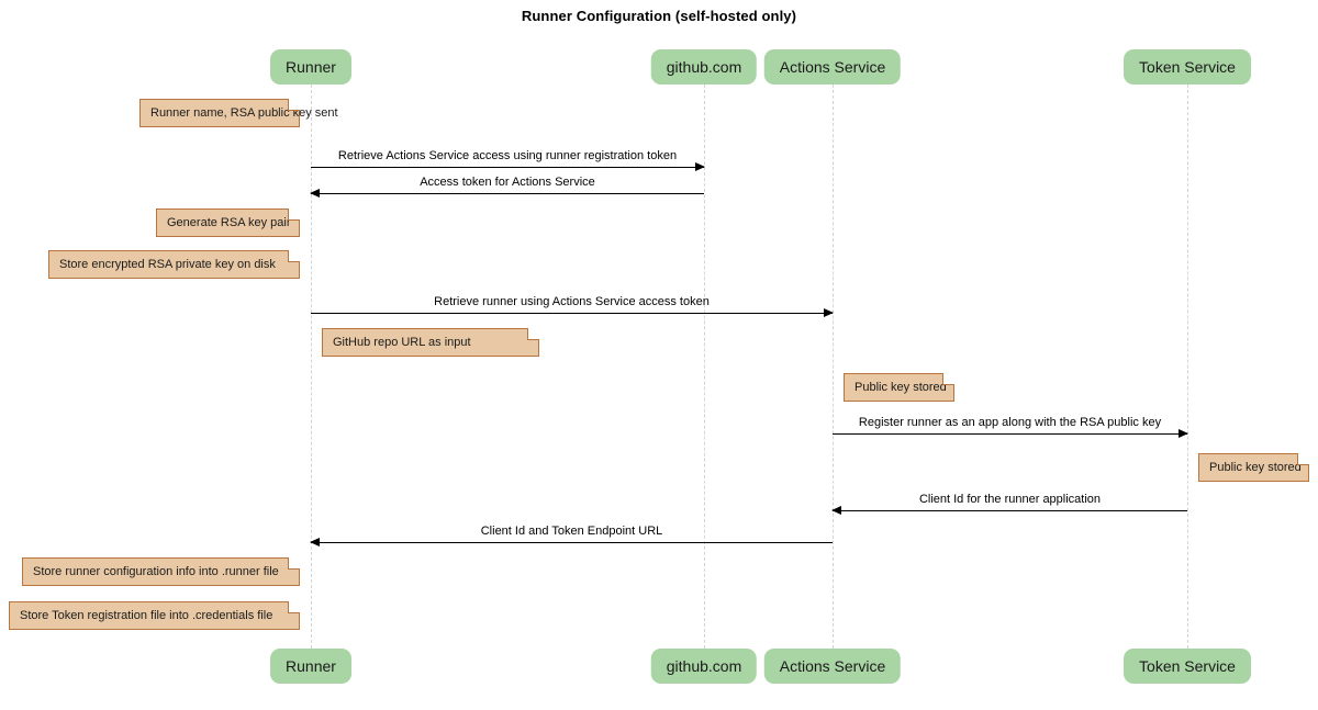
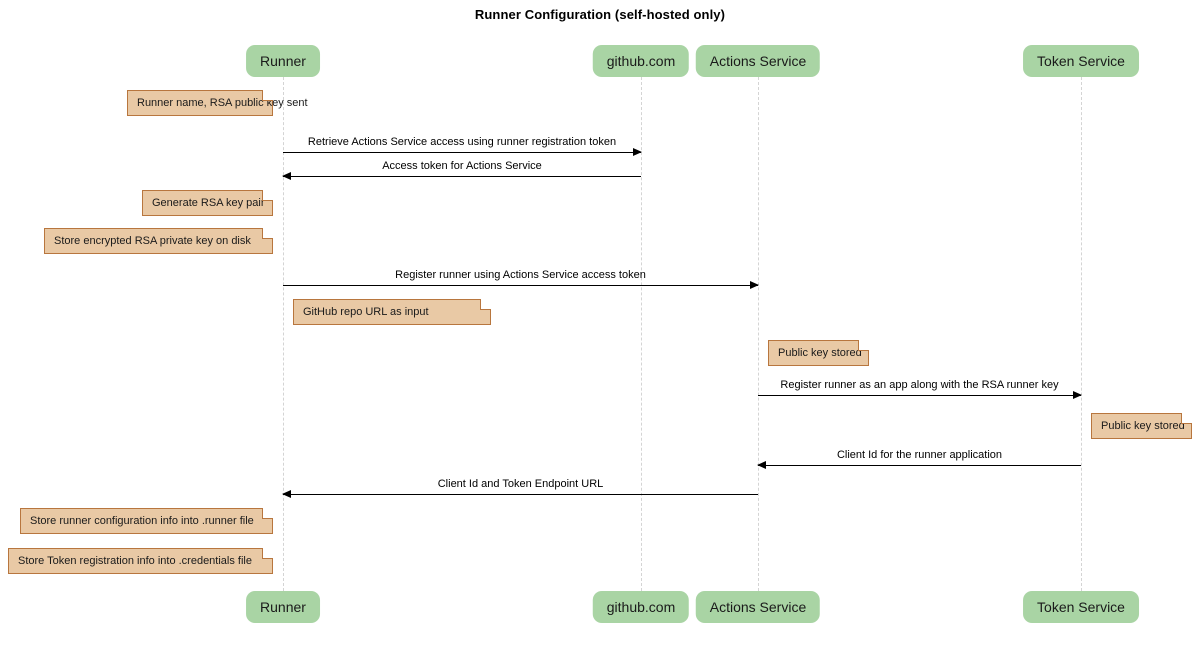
  Runner Configuration (self-hosted only)
  Runner
  github.com
  Actions Service
  Token Service
  Runner
  github.com
  Actions Service
  Token Service
  Retrieve Actions Service access using runner registration token
  Access token for Actions Service
- Retrieve runner using Actions Service access token
+ Register runner using Actions Service access token
- Register runner as an app along with the RSA public key
+ Register runner as an app along with the RSA runner key
  Client Id for the runner application
  Client Id and Token Endpoint URL
  Runner name, RSA public key sent
  Generate RSA key pair
  Store encrypted RSA private key on disk
  GitHub repo URL as input
  Public key stored
  Public key stored
  Store runner configuration info into .runner file
- Store Token registration file into .credentials file
+ Store Token registration info into .credentials file
